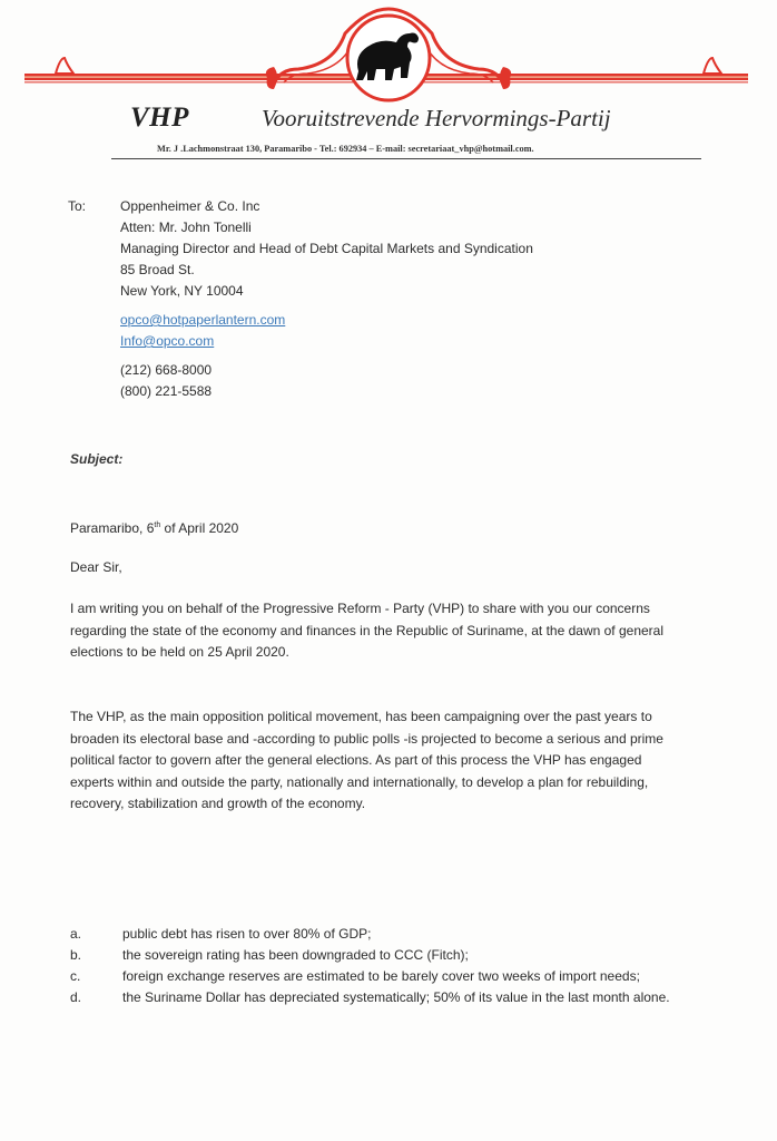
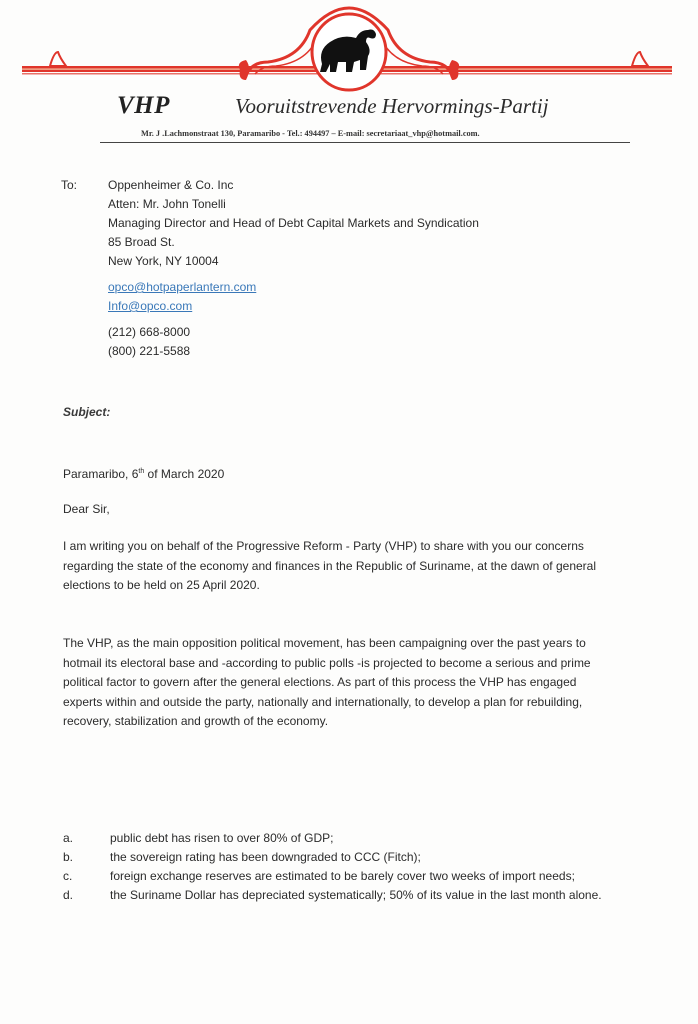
  VHP
  Vooruitstrevende Hervormings-Partij
- Mr. J .Lachmonstraat 130, Paramaribo - Tel.: 692934 – E-mail: secretariaat_vhp@hotmail.com.
+ Mr. J .Lachmonstraat 130, Paramaribo - Tel.: 494497 – E-mail: secretariaat_vhp@hotmail.com.
  To:
  Oppenheimer & Co. Inc
  Atten: Mr. John Tonelli
  Managing Director and Head of Debt Capital Markets and Syndication
  85 Broad St.
  New York, NY 10004
  opco@hotpaperlantern.com
  Info@opco.com
  (212) 668-8000
  (800) 221-5588
  Subject:
- Paramaribo, 6 of April 2020
+ Paramaribo, 6 of March 2020
  Dear Sir,
  I am writing you on behalf of the Progressive Reform - Party (VHP) to share with you our concerns
  regarding the state of the economy and finances in the Republic of Suriname, at the dawn of general
  elections to be held on 25 April 2020.
  The VHP, as the main opposition political movement, has been campaigning over the past years to
- broaden its electoral base and -according to public polls -is projected to become a serious and prime
+ hotmail its electoral base and -according to public polls -is projected to become a serious and prime
  political factor to govern after the general elections. As part of this process the VHP has engaged
  experts within and outside the party, nationally and internationally, to develop a plan for rebuilding,
  recovery, stabilization and growth of the economy.
  a.
  public debt has risen to over 80% of GDP;
  b.
  the sovereign rating has been downgraded to CCC (Fitch);
  c.
  foreign exchange reserves are estimated to be barely cover two weeks of import needs;
  d.
  the Suriname Dollar has depreciated systematically; 50% of its value in the last month alone.
